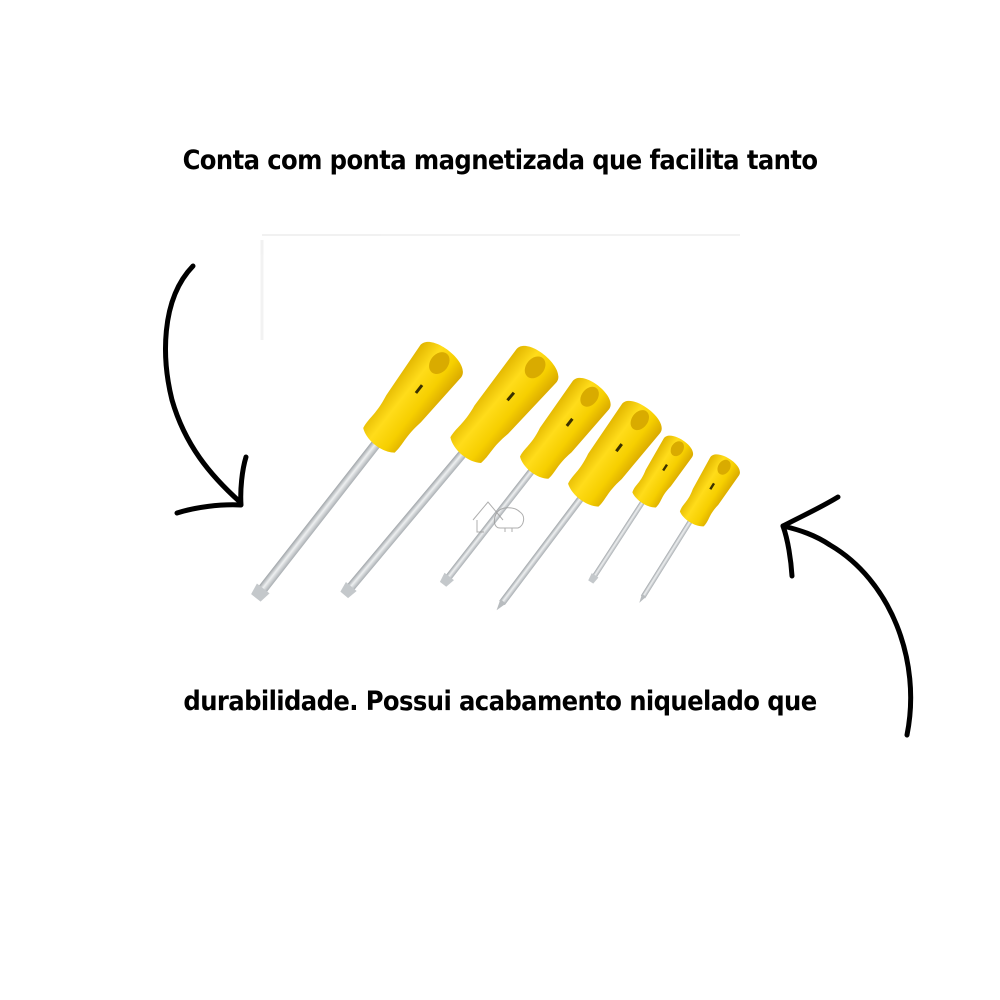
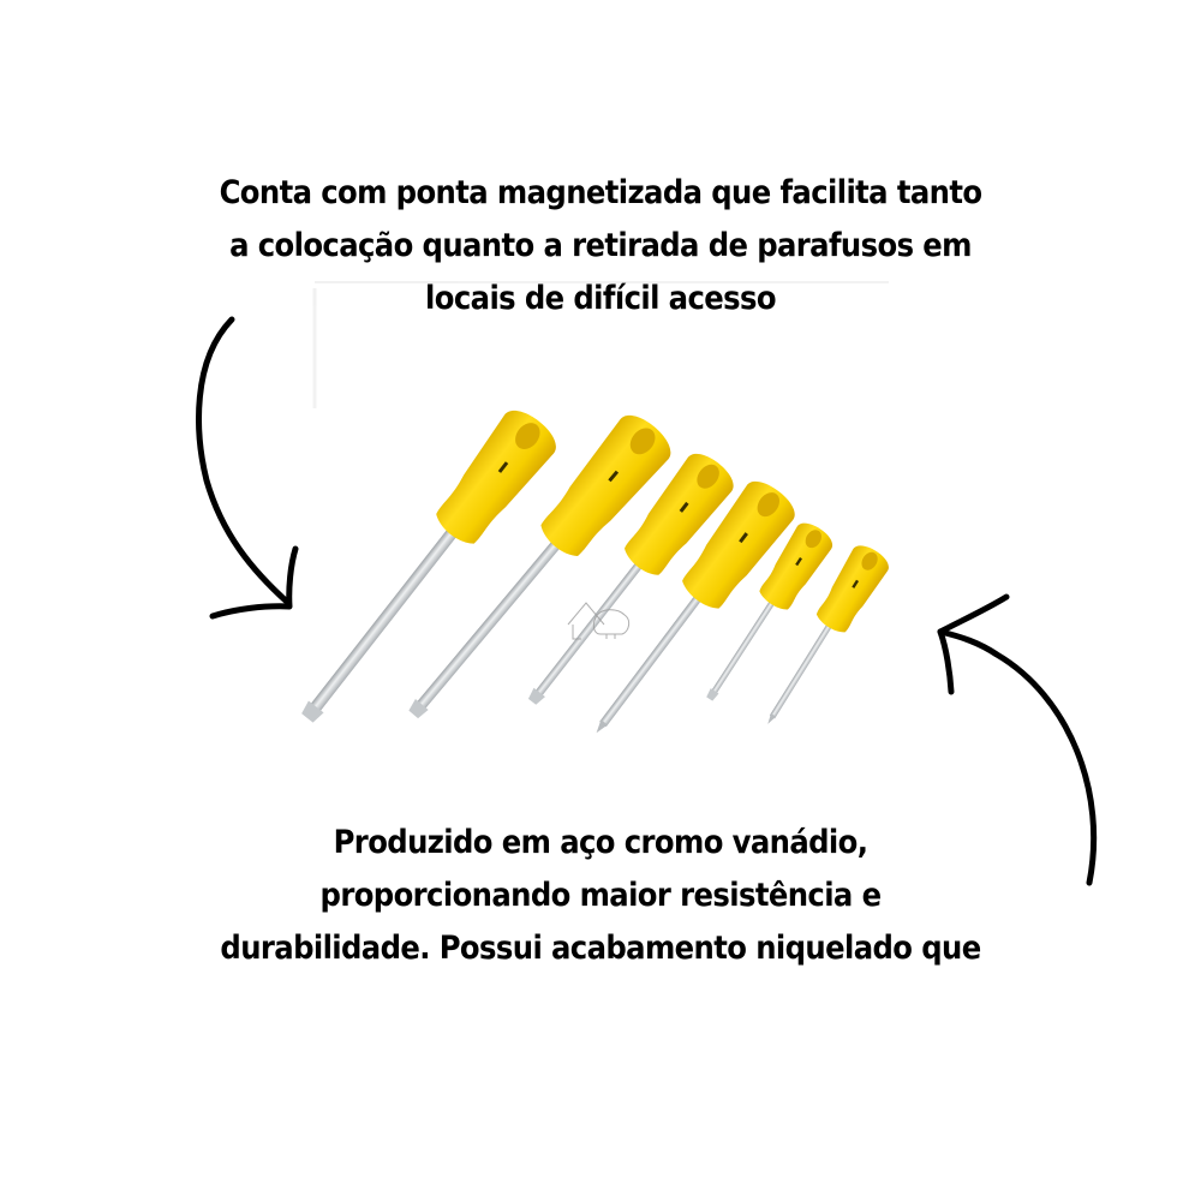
  Conta com ponta magnetizada que facilita tanto
+ a colocação quanto a retirada de parafusos em
+ locais de difícil acesso
+ Produzido em aço cromo vanádio,
+ proporcionando maior resistência e
  durabilidade. Possui acabamento niquelado que
